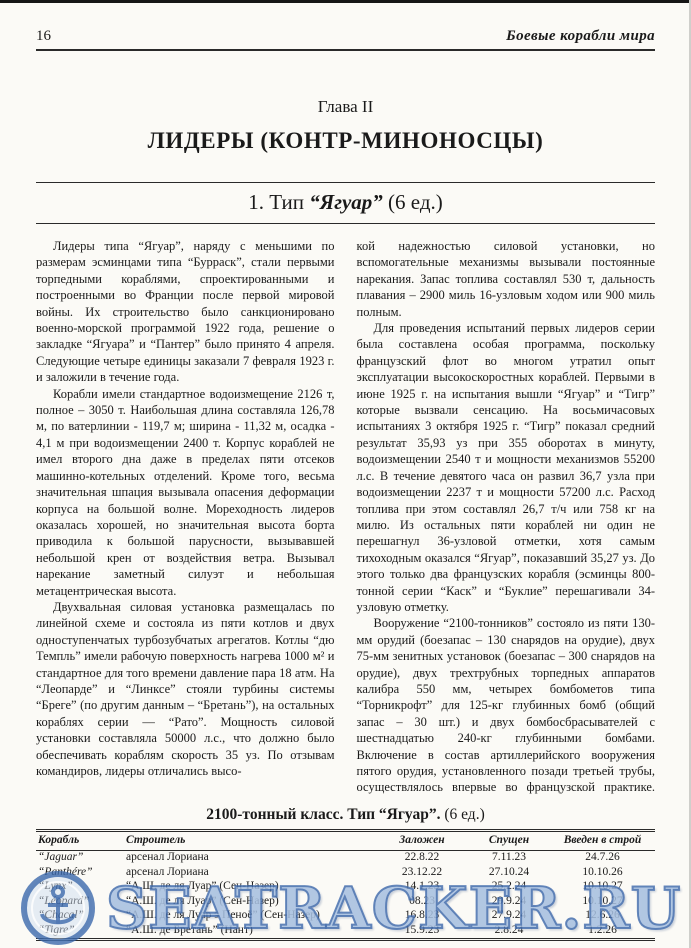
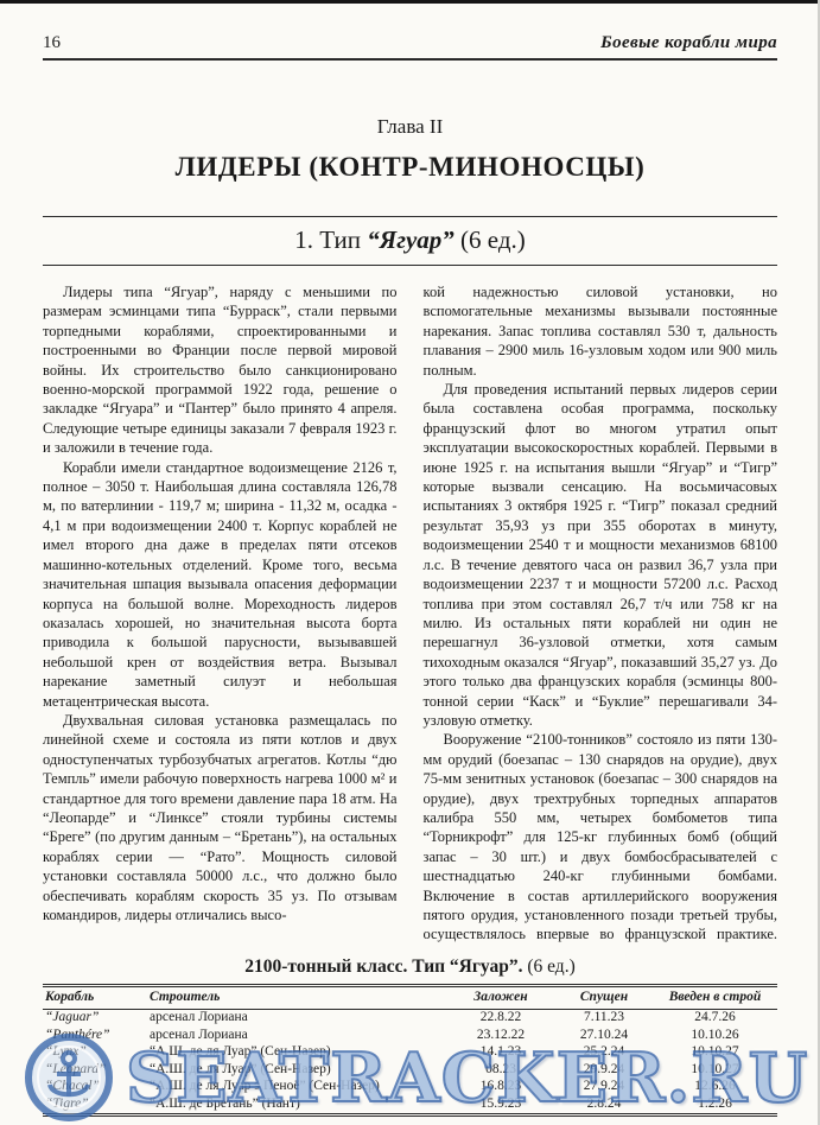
  16
  Боевые корабли мира
  Глава II
  ЛИДЕРЫ (КОНТР-МИНОНОСЦЫ)
  1. Тип “Ягуар” (6 ед.)
  Лидеры типа “Ягуар”, наряду с меньшими по размерам эсминцами типа “Бурраск”, стали первыми торпедными кораблями, спроектированными и построенными во Франции после первой мировой войны. Их строительство было санкционировано военно-морской программой 1922 года, решение о закладке “Ягуара” и “Пантер” было принято 4 апреля. Следующие четыре единицы заказали 7 февраля 1923 г. и заложили в течение года.
  Корабли имели стандартное водоизмещение 2126 т, полное – 3050 т. Наибольшая длина составляла 126,78 м, по ватерлинии - 119,7 м; ширина - 11,32 м, осадка - 4,1 м при водоизмещении 2400 т. Корпус кораблей не имел второго дна даже в пределах пяти отсеков машинно-котельных отделений. Кроме того, весьма значительная шпация вызывала опасения деформации корпуса на большой волне. Мореходность лидеров оказалась хорошей, но значительная высота борта приводила к большой парусности, вызывавшей небольшой крен от воздействия ветра. Вызывал нарекание заметный силуэт и небольшая метацентрическая высота.
  Двухвальная силовая установка размещалась по линейной схеме и состояла из пяти котлов и двух одноступенчатых турбозубчатых агрегатов. Котлы “дю Темпль” имели рабочую поверхность нагрева 1000 м² и стандартное для того времени давление пара 18 атм. На “Леопарде” и “Линксе” стояли турбины системы “Бреге” (по другим данным – “Бретань”), на остальных кораблях серии — “Рато”. Мощность силовой установки составляла 50000 л.с., что должно было обеспечивать кораблям скорость 35 уз. По отзывам командиров, лидеры отличались высо-
  кой надежностью силовой установки, но вспомогательные механизмы вызывали постоянные нарекания. Запас топлива составлял 530 т, дальность плавания – 2900 миль 16-узловым ходом или 900 миль полным.
- Для проведения испытаний первых лидеров серии была составлена особая программа, поскольку французский флот во многом утратил опыт эксплуатации высокоскоростных кораблей. Первыми в июне 1925 г. на испытания вышли “Ягуар” и “Тигр” которые вызвали сенсацию. На восьмичасовых испытаниях 3 октября 1925 г. “Тигр” показал средний результат 35,93 уз при 355 оборотах в минуту, водоизмещении 2540 т и мощности механизмов 55200 л.с. В течение девятого часа он развил 36,7 узла при водоизмещении 2237 т и мощности 57200 л.с. Расход топлива при этом составлял 26,7 т/ч или 758 кг на милю. Из остальных пяти кораблей ни один не перешагнул 36-узловой отметки, хотя самым тихоходным оказался “Ягуар”, показавший 35,27 уз. До этого только два французских корабля (эсминцы 800-тонной серии “Каск” и “Буклие” перешагивали 34-узловую отметку.
+ Для проведения испытаний первых лидеров серии была составлена особая программа, поскольку французский флот во многом утратил опыт эксплуатации высокоскоростных кораблей. Первыми в июне 1925 г. на испытания вышли “Ягуар” и “Тигр” которые вызвали сенсацию. На восьмичасовых испытаниях 3 октября 1925 г. “Тигр” показал средний результат 35,93 уз при 355 оборотах в минуту, водоизмещении 2540 т и мощности механизмов 68100 л.с. В течение девятого часа он развил 36,7 узла при водоизмещении 2237 т и мощности 57200 л.с. Расход топлива при этом составлял 26,7 т/ч или 758 кг на милю. Из остальных пяти кораблей ни один не перешагнул 36-узловой отметки, хотя самым тихоходным оказался “Ягуар”, показавший 35,27 уз. До этого только два французских корабля (эсминцы 800-тонной серии “Каск” и “Буклие” перешагивали 34-узловую отметку.
  Вооружение “2100-тонников” состояло из пяти 130-мм орудий (боезапас – 130 снарядов на орудие), двух 75-мм зенитных установок (боезапас – 300 снарядов на орудие), двух трехтрубных торпедных аппаратов калибра 550 мм, четырех бомбометов типа “Торникрофт” для 125-кг глубинных бомб (общий запас – 30 шт.) и двух бомбосбрасывателей с шестнадцатью 240-кг глубинными бомбами. Включение в состав артиллерийского вооружения пятого орудия, установленного позади третьей трубы, осуществлялось впервые во французской практике.
  2100-тонный класс. Тип “Ягуар”. (6 ед.)
  Корабль	Строитель	Заложен	Спущен	Введен в строй
  “Jaguar”	арсенал Лориана	22.8.22	7.11.23	24.7.26
  “Panthére”	арсенал Лориана	23.12.22	27.10.24	10.10.26
  “Lynx”	“А.Ш. де ля Луар” (Сен-Назер)	14.1.23	25.2.24	10.10.27
  “Léopard”	“А.Ш. де ля Луар” (Сен-Назер)	08.23	29.9.24	10.10.27
  “Chacal”	“А.Ш. де ля Луар э Пеноё” (Сен-Назер)	16.8.23	27.9.24	12.6.26
  “Tigre”	“А.Ш. де Бретань” (Нант)	15.9.23	2.8.24	1.2.26
  SEATRACKER.RU
